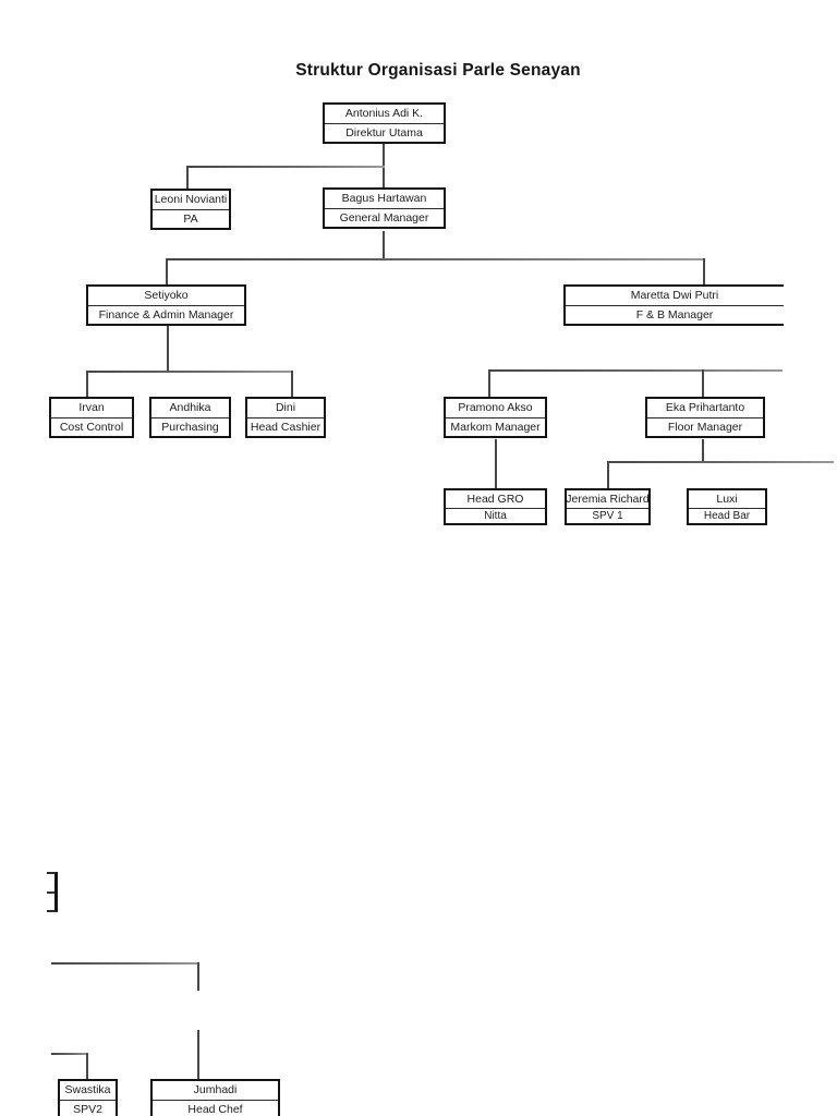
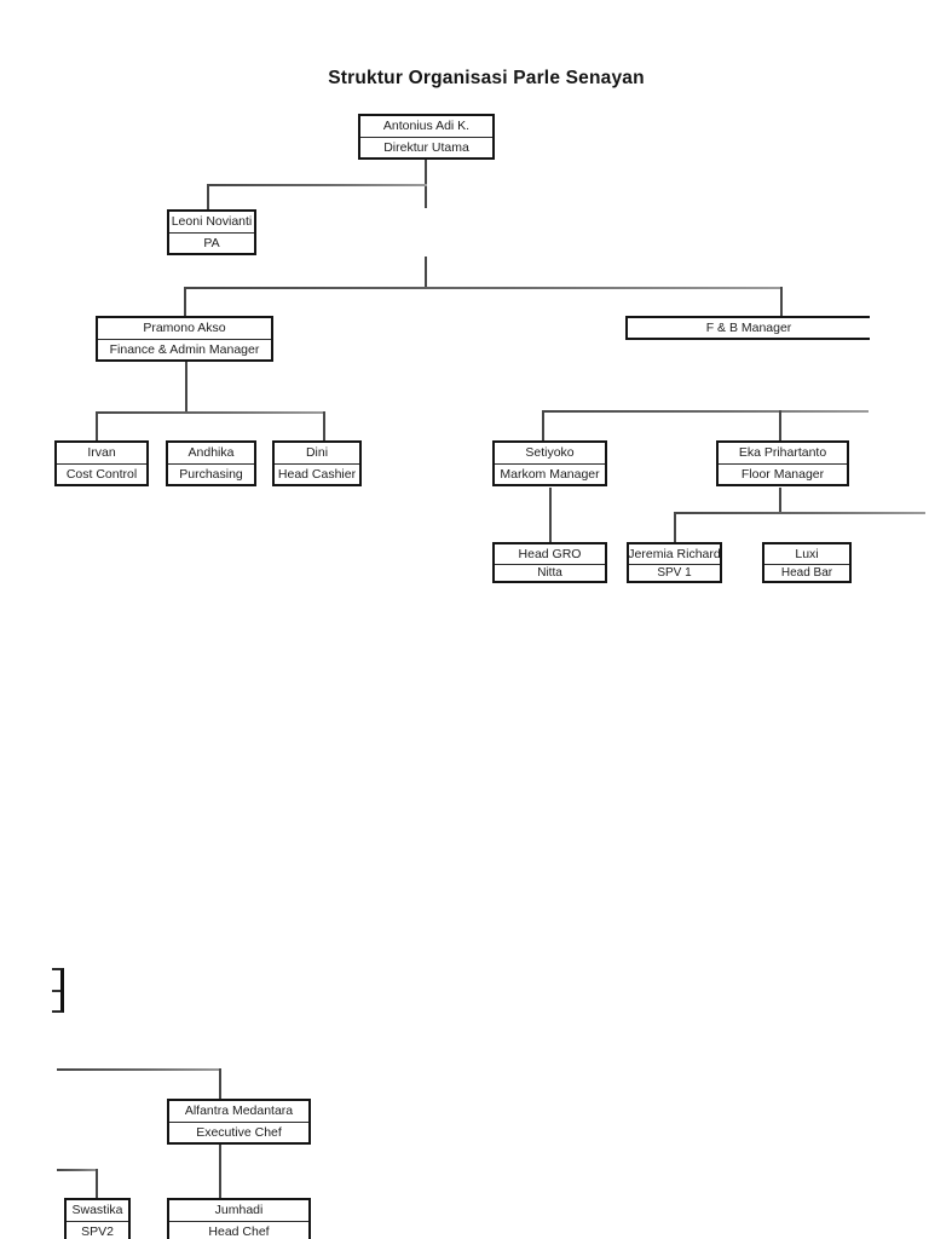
  Struktur Organisasi Parle Senayan
  Antonius Adi K.
  Direktur Utama
  Leoni Novianti
  PA
- Bagus Hartawan
- General Manager
- Setiyoko
+ Pramono Akso
  Finance & Admin Manager
- Maretta Dwi Putri
  F & B Manager
  Irvan
  Cost Control
  Andhika
  Purchasing
  Dini
  Head Cashier
- Pramono Akso
+ Setiyoko
  Markom Manager
  Eka Prihartanto
  Floor Manager
  Head GRO
  Nitta
  Jeremia Richard
  SPV 1
  Luxi
  Head Bar
+ Alfantra Medantara
+ Executive Chef
  Swastika
  SPV2
  Jumhadi
  Head Chef
